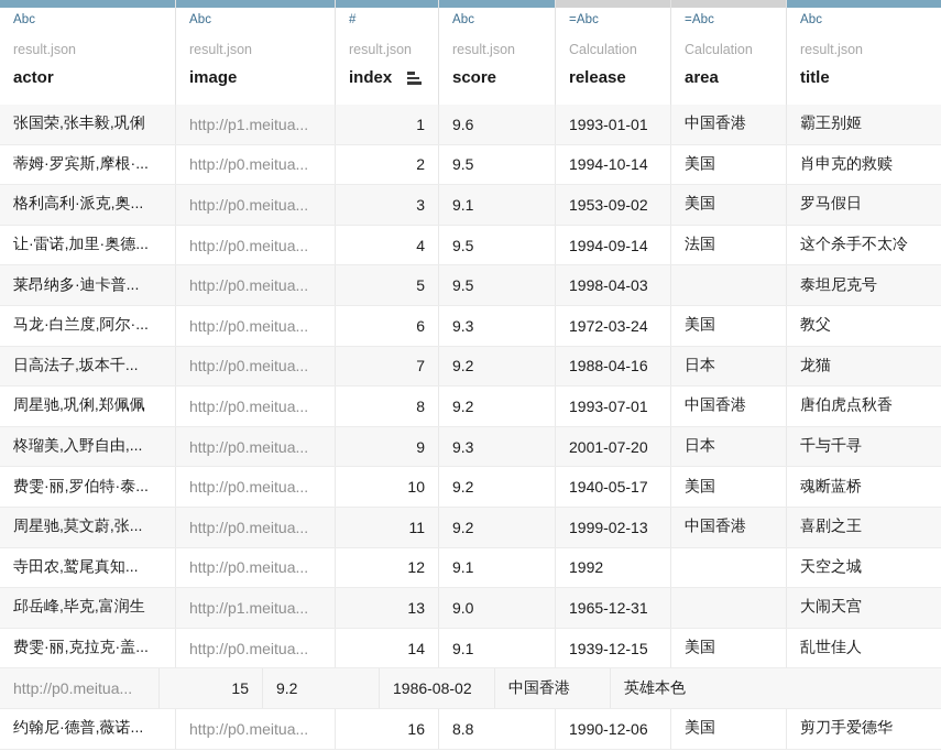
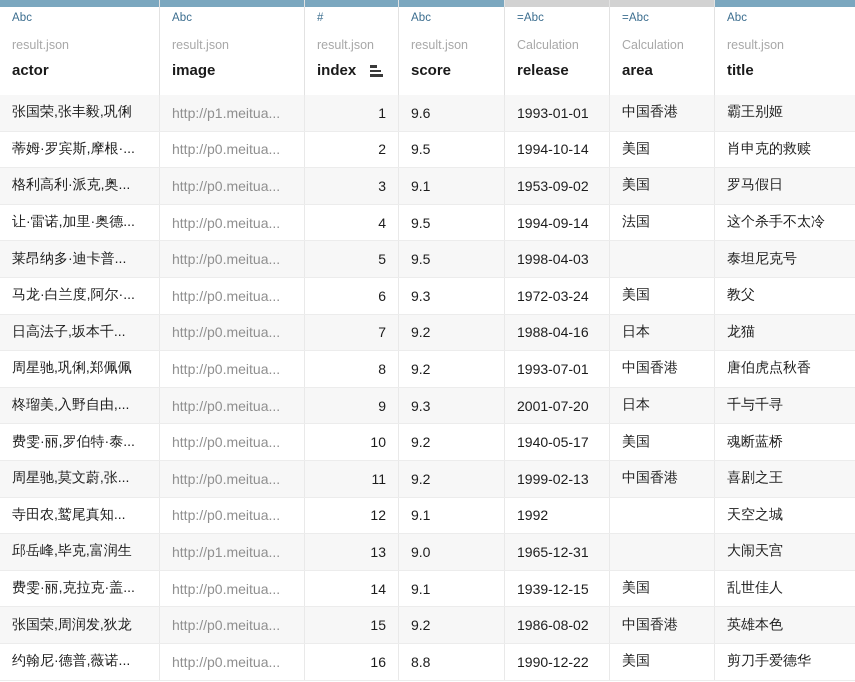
  Abc
  result.json
  actor
  Abc
  result.json
  image
  #
  result.json
  index
  Abc
  result.json
  score
  =Abc
  Calculation
  release
  =Abc
  Calculation
  area
  Abc
  result.json
  title
  张国荣,张丰毅,巩俐
  http://p1.meitua...
  1
  9.6
  1993-01-01
  中国香港
  霸王别姬
  蒂姆·罗宾斯,摩根·...
  http://p0.meitua...
  2
  9.5
  1994-10-14
  美国
  肖申克的救赎
  格利高利·派克,奥...
  http://p0.meitua...
  3
  9.1
  1953-09-02
  美国
  罗马假日
  让·雷诺,加里·奥德...
  http://p0.meitua...
  4
  9.5
  1994-09-14
  法国
  这个杀手不太冷
  莱昂纳多·迪卡普...
  http://p0.meitua...
  5
  9.5
  1998-04-03
  泰坦尼克号
  马龙·白兰度,阿尔·...
  http://p0.meitua...
  6
  9.3
  1972-03-24
  美国
  教父
  日高法子,坂本千...
  http://p0.meitua...
  7
  9.2
  1988-04-16
  日本
  龙猫
  周星驰,巩俐,郑佩佩
  http://p0.meitua...
  8
  9.2
  1993-07-01
  中国香港
  唐伯虎点秋香
  柊瑠美,入野自由,...
  http://p0.meitua...
  9
  9.3
  2001-07-20
  日本
  千与千寻
  费雯·丽,罗伯特·泰...
  http://p0.meitua...
  10
  9.2
  1940-05-17
  美国
  魂断蓝桥
  周星驰,莫文蔚,张...
  http://p0.meitua...
  11
  9.2
  1999-02-13
  中国香港
  喜剧之王
  寺田农,鹫尾真知...
  http://p0.meitua...
  12
  9.1
  1992
  天空之城
  邱岳峰,毕克,富润生
  http://p1.meitua...
  13
  9.0
  1965-12-31
  大闹天宫
  费雯·丽,克拉克·盖...
  http://p0.meitua...
  14
  9.1
  1939-12-15
  美国
  乱世佳人
+ 张国荣,周润发,狄龙
  http://p0.meitua...
  15
  9.2
  1986-08-02
  中国香港
  英雄本色
  约翰尼·德普,薇诺...
  http://p0.meitua...
  16
  8.8
- 1990-12-06
+ 1990-12-22
  美国
  剪刀手爱德华
